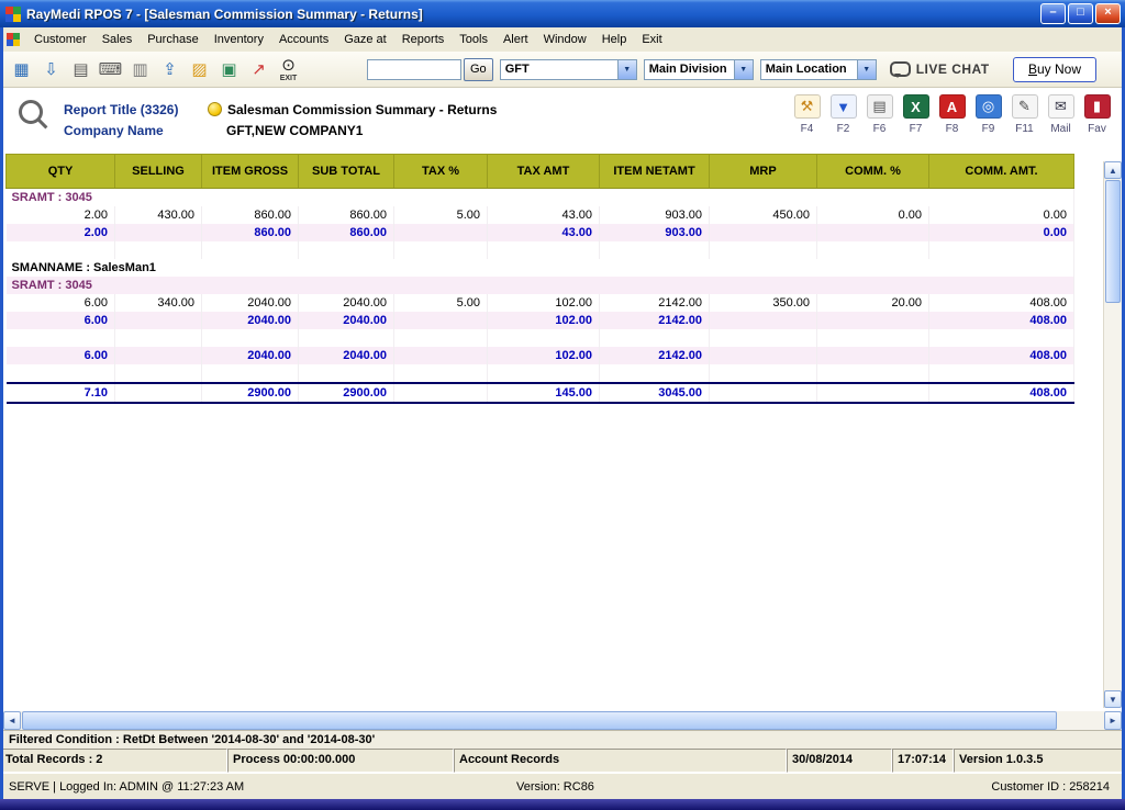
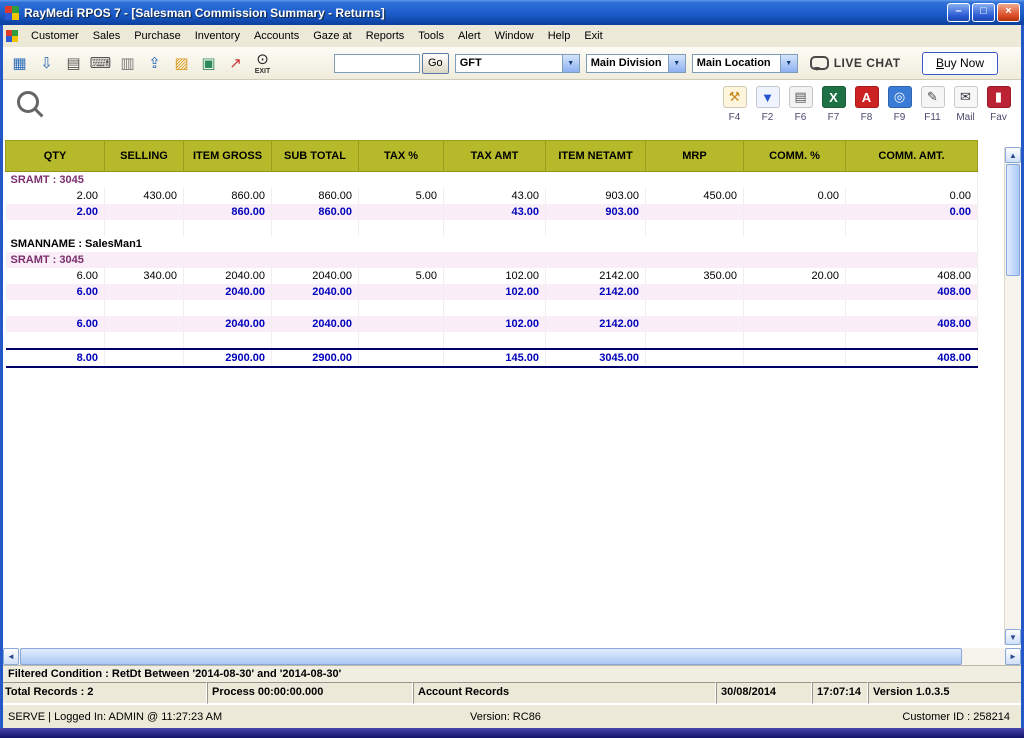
  RayMedi RPOS 7 - [Salesman Commission Summary - Returns]
  –
  □
  ×
  Customer
  Sales
  Purchase
  Inventory
  Accounts
  Gaze at
  Reports
  Tools
  Alert
  Window
  Help
  Exit
  ▦
  ⇩
  ▤
  ⌨
  ▥
  ⇪
  ▨
  ▣
  ↗
  ⊙
  Go
  GFT
  Main Division
  Main Location
  LIVE CHAT
  Buy Now
- Report Title (3326)
- Salesman Commission Summary - Returns
- Company Name
- GFT,NEW COMPANY1
  ⚒
  F4
  ▼
  F2
  ▤
  F6
  X
  F7
  A
  F8
  ◎
  F9
  ✎
  F11
  ✉
  Mail
  ▮
  Fav
  QTY	SELLING	ITEM GROSS	SUB TOTAL	TAX %	TAX AMT	ITEM NETAMT	MRP	COMM. %	COMM. AMT.
  SRAMT : 3045
  2.00	430.00	860.00	860.00	5.00	43.00	903.00	450.00	0.00	0.00
  2.00		860.00	860.00		43.00	903.00			0.00
  SMANNAME : SalesMan1
  SRAMT : 3045
  6.00	340.00	2040.00	2040.00	5.00	102.00	2142.00	350.00	20.00	408.00
  6.00		2040.00	2040.00		102.00	2142.00			408.00
  6.00		2040.00	2040.00		102.00	2142.00			408.00
- 7.10		2900.00	2900.00		145.00	3045.00			408.00
+ 8.00		2900.00	2900.00		145.00	3045.00			408.00
  ▲
  ▼
  ◄
  ►
  Filtered Condition : RetDt Between '2014-08-30' and '2014-08-30'
  Total Records : 2
  Process 00:00:00.000
  Account Records
  30/08/2014
  17:07:14
  Version 1.0.3.5
  SERVE | Logged In: ADMIN @ 11:27:23 AM
  Version: RC86
  Customer ID : 258214
